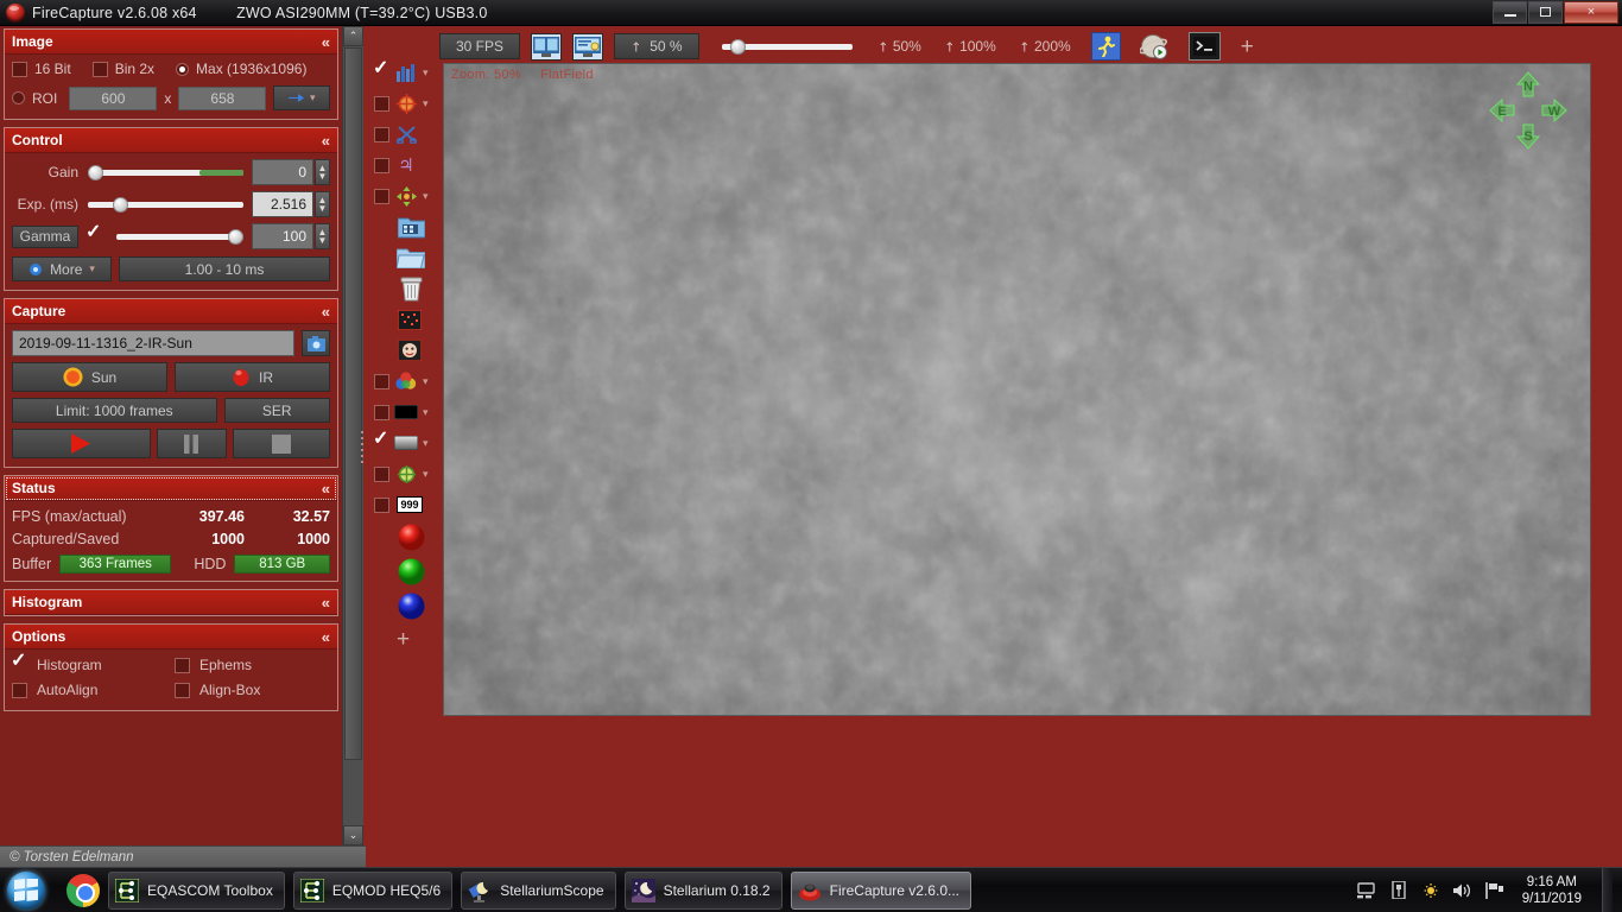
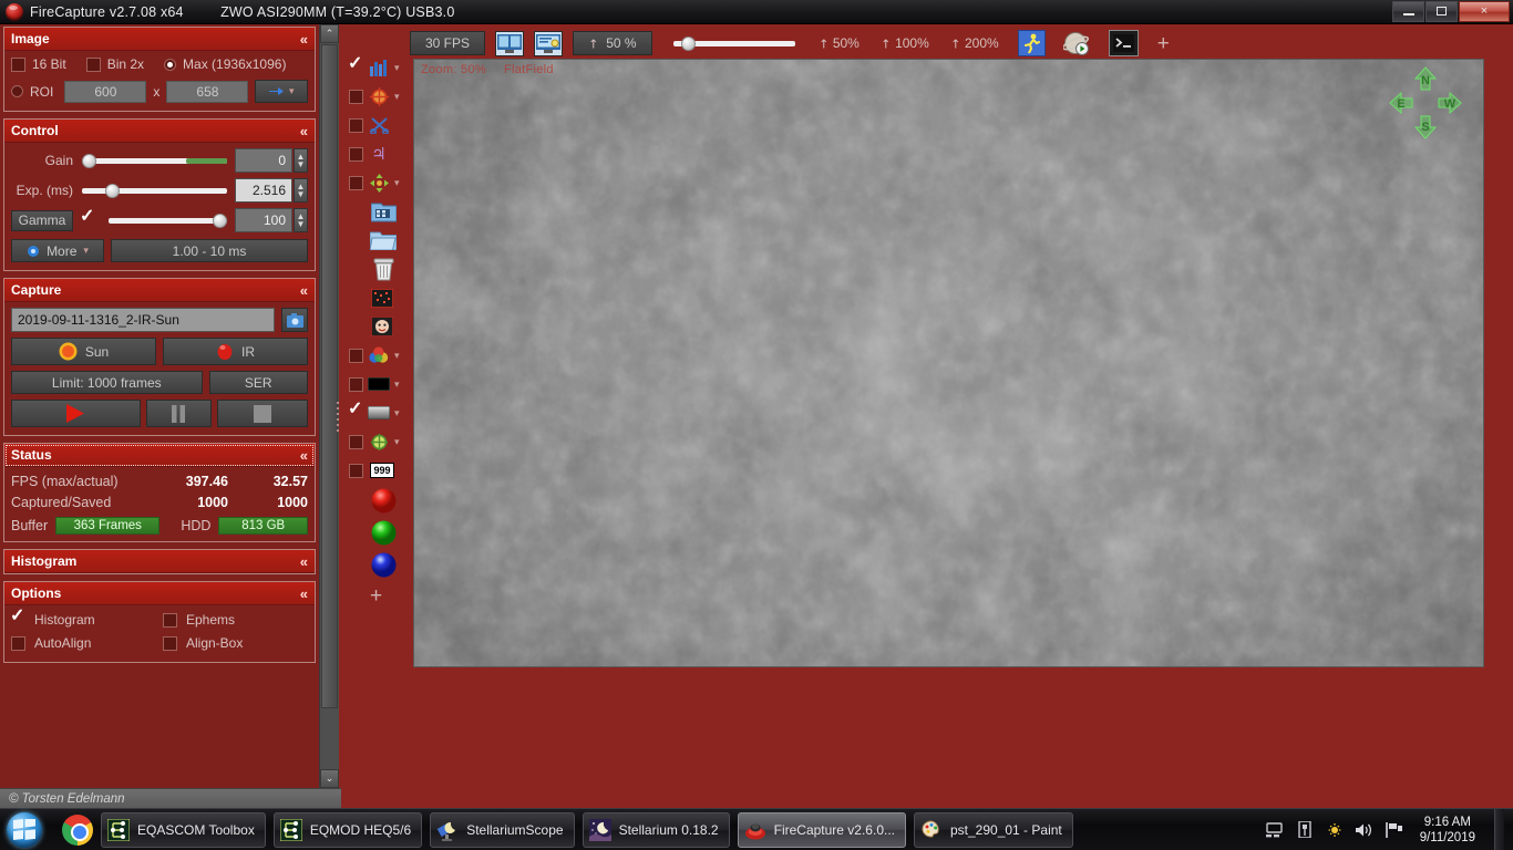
- FireCapture v2.6.08 x64 ZWO ASI290MM (T=39.2°C) USB3.0
+ FireCapture v2.7.08 x64 ZWO ASI290MM (T=39.2°C) USB3.0
  ×
  Image
  «
  16 Bit
  Bin 2x
  Max (1936x1096)
  ROI
  600
  x
  658
  ▾
  Control
  «
  Gain
  0
  ▲
  ▼
  Exp. (ms)
  2.516
  ▲
  ▼
  Gamma
  100
  ▲
  ▼
  More
  ▾
  1.00 - 10 ms
  Capture
  «
  2019-09-11-1316_2-IR-Sun
  Sun
  IR
  Limit: 1000 frames
  SER
  Status
  «
  FPS (max/actual)
  397.46
  32.57
  Captured/Saved
  1000
  1000
  Buffer
  363 Frames
  HDD
  813 GB
  Histogram
  «
  Options
  «
  Histogram
  Ephems
  AutoAlign
  Align-Box
  ⌃
  ⌄
  © Torsten Edelmann
  ▾
  ▾
  ♃
  ▾
  ▾
  ▾
  ▾
  ▾
  999
  +
  30 FPS
  50 %
  50%
  100%
  200%
  +
  Zoom: 50%
  FlatField
  N
  E
  W
  S
  EQASCOM Toolbox
  EQMOD HEQ5/6
  StellariumScope
  Stellarium 0.18.2
  FireCapture v2.6.0...
+ pst_290_01 - Paint
  9:16 AM
  9/11/2019
